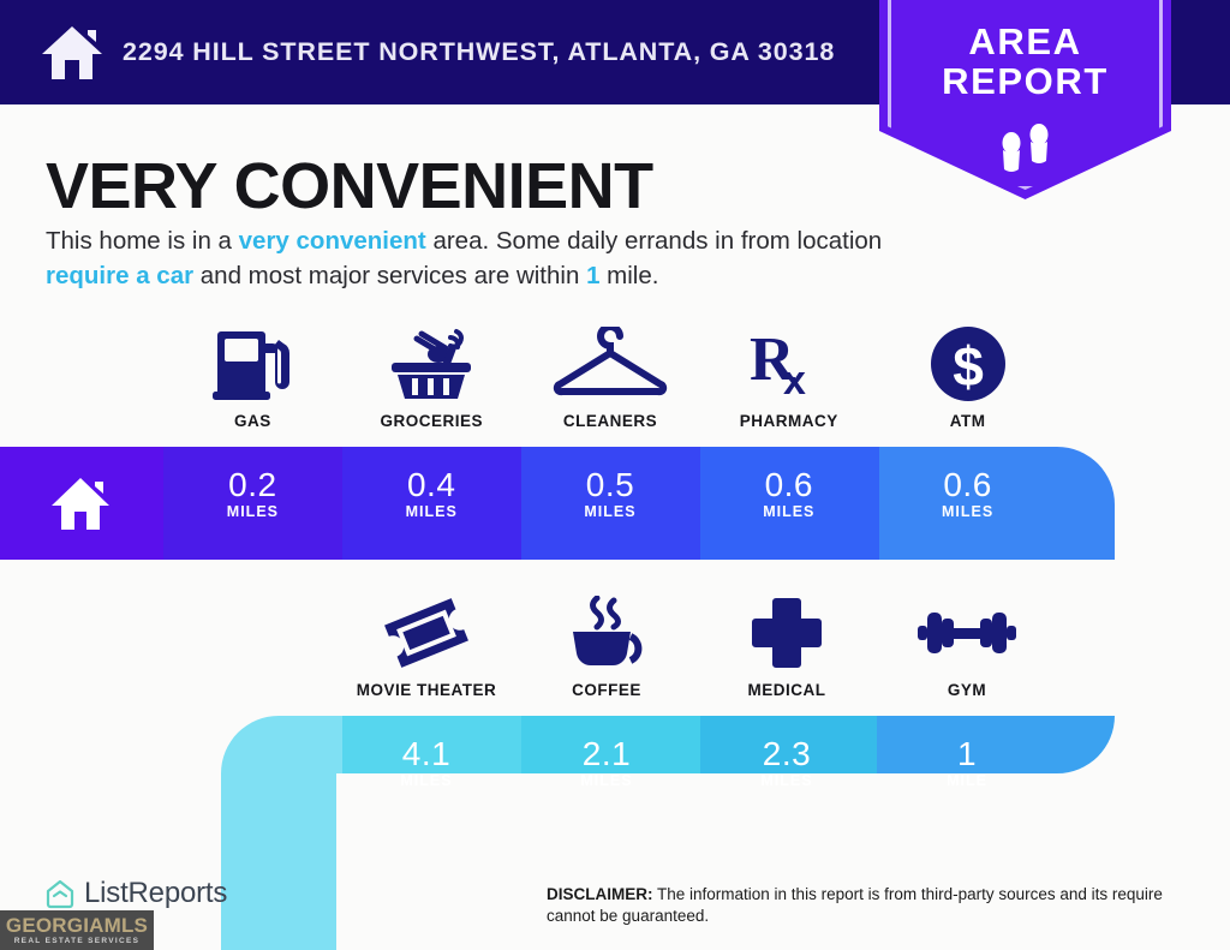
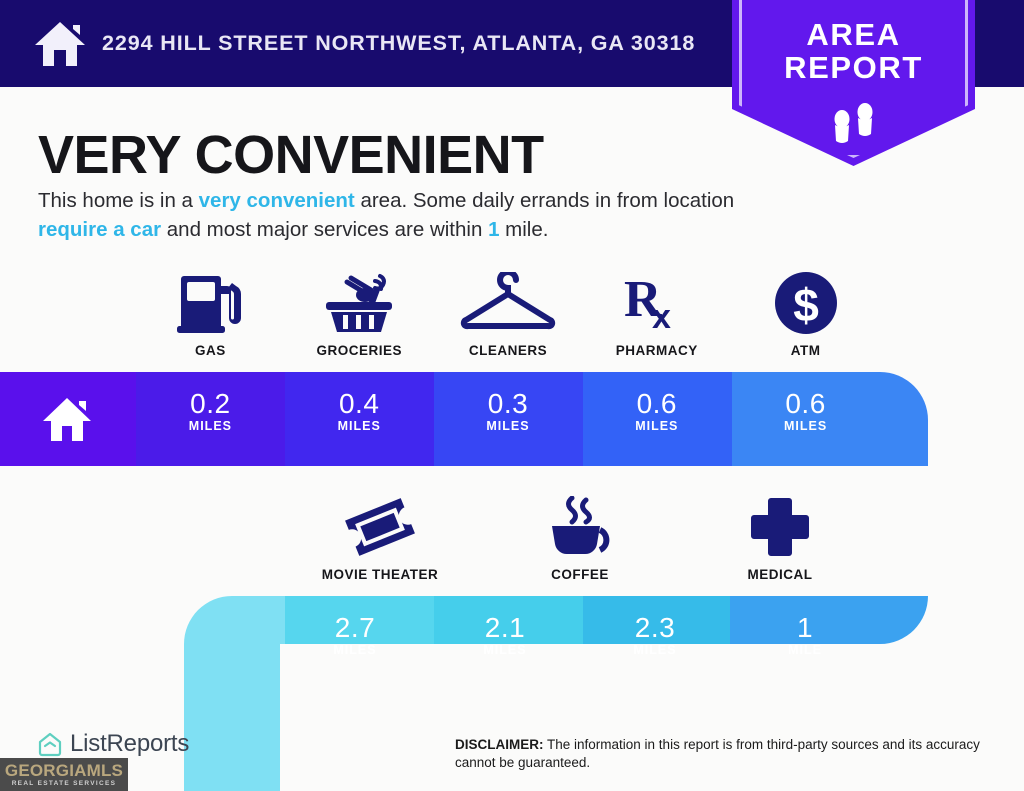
  2294 HILL STREET NORTHWEST, ATLANTA, GA 30318
  AREA
  REPORT
  VERY CONVENIENT
  This home is in a very convenient area. Some daily errands in from location require a car and most major services are within 1 mile.
  GAS
  GROCERIES
  CLEANERS
  R
  x
  PHARMACY
  $
  ATM
  0.2
  MILES
  0.4
  MILES
- 0.5
+ 0.3
  MILES
  0.6
  MILES
  0.6
  MILES
  MOVIE THEATER
  COFFEE
  MEDICAL
- GYM
- 4.1
+ 2.7
  MILES
  2.1
  MILES
  2.3
  MILES
  1
  MILE
  ListReports
  GEORGIAMLS
- DISCLAIMER: The information in this report is from third-party sources and its require cannot be guaranteed.
+ DISCLAIMER: The information in this report is from third-party sources and its accuracy cannot be guaranteed.
